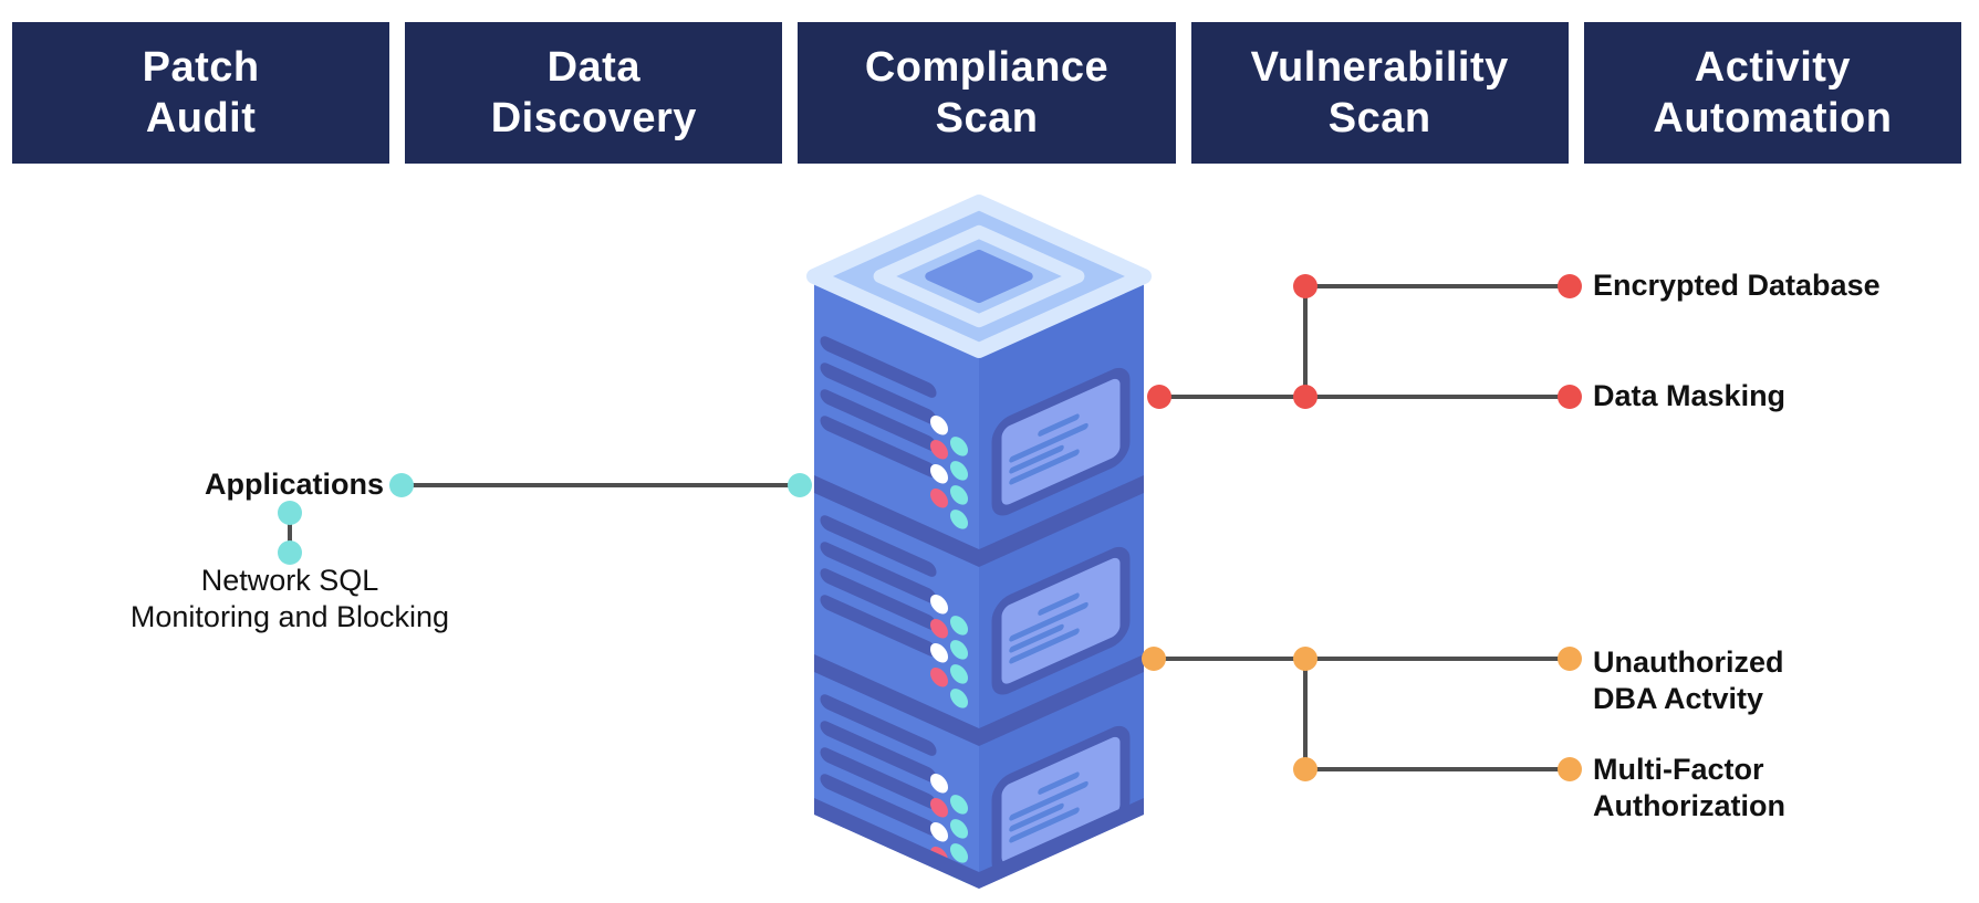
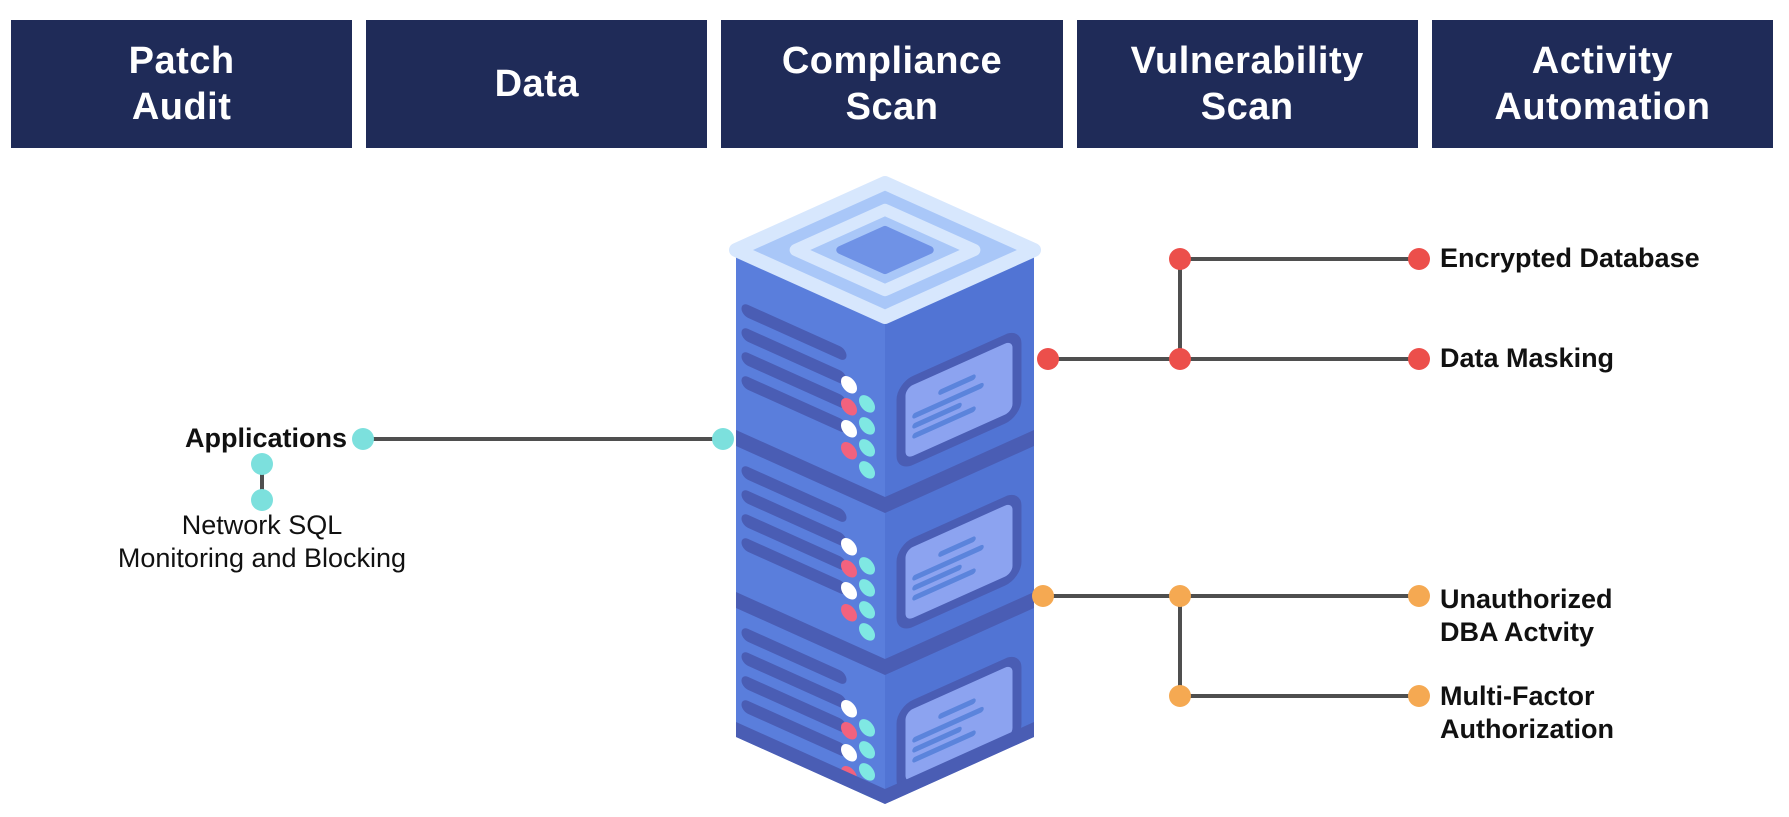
  Patch
  Audit
  Data
- Discovery
  Compliance
  Scan
  Vulnerability
  Scan
  Activity
  Automation
  Applications
  Network SQL
  Monitoring and Blocking
  Encrypted Database
  Data Masking
  Unauthorized
  DBA Actvity
  Multi-Factor
  Authorization
